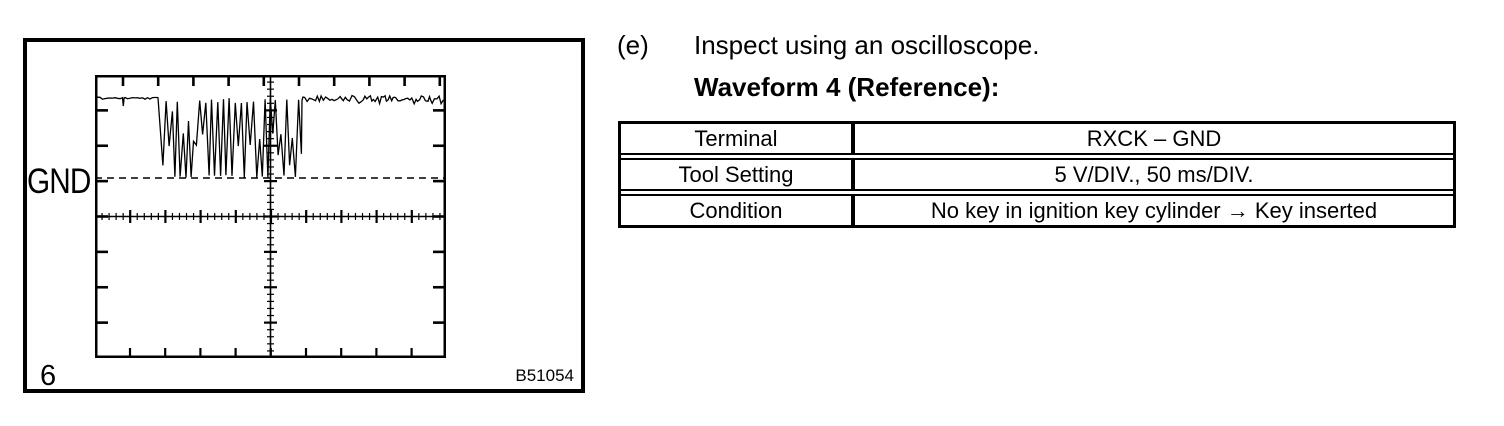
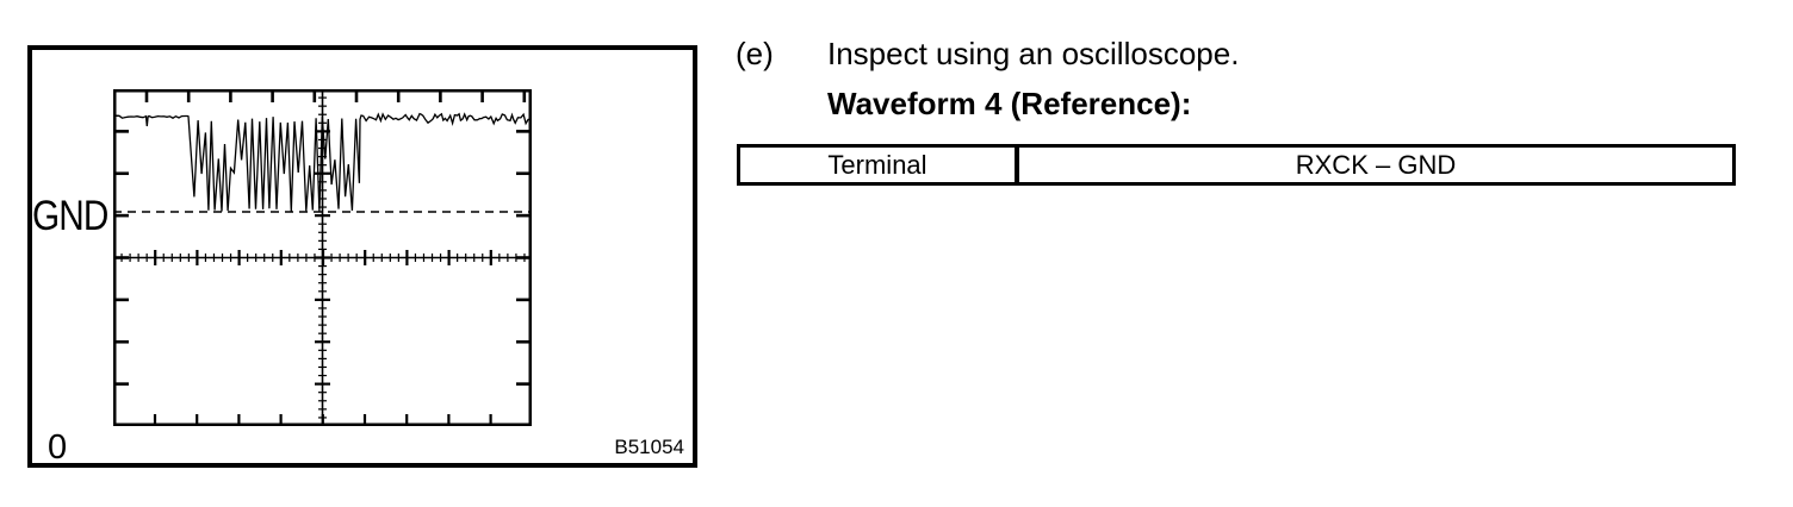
  GND
- 6
+ 0
  B51054
  (e)
  Inspect using an oscilloscope.
  Waveform 4 (Reference):
  Terminal
  RXCK – GND
- Tool Setting
- 5 V/DIV., 50 ms/DIV.
- Condition
- No key in ignition key cylinder → Key inserted
